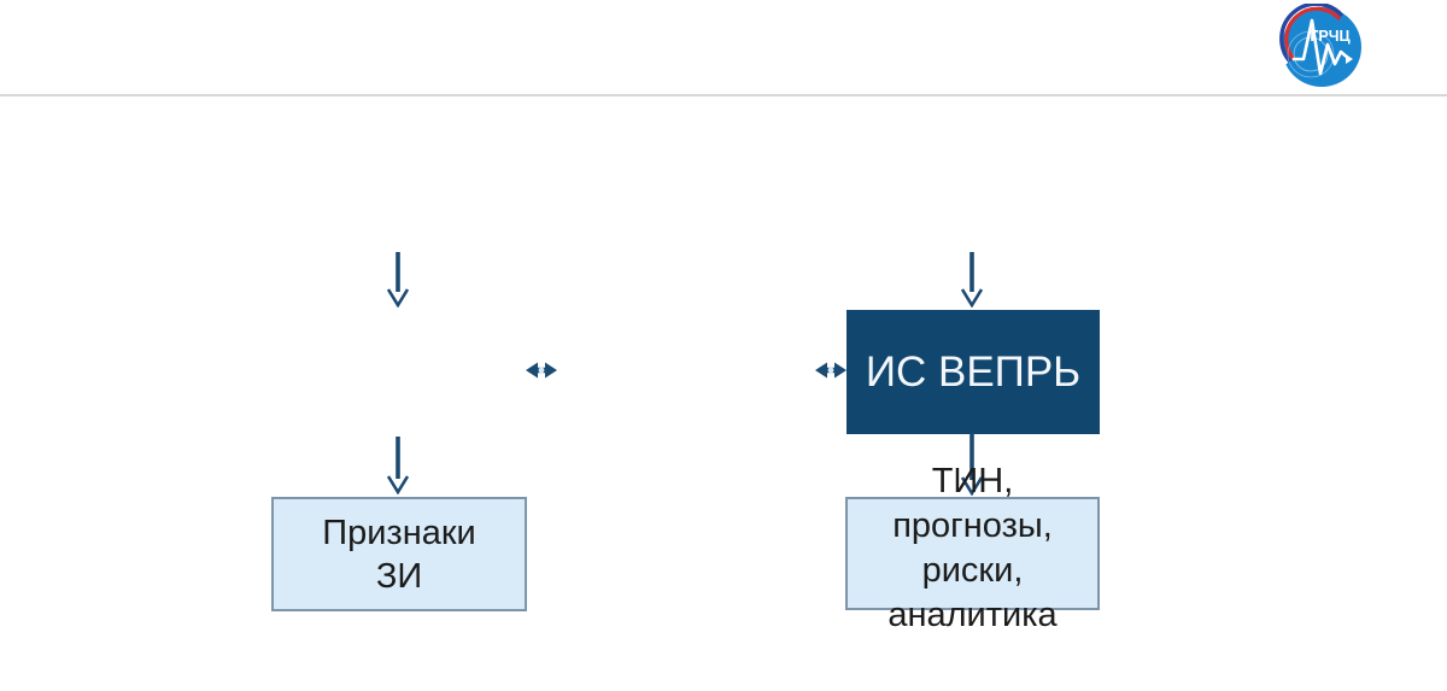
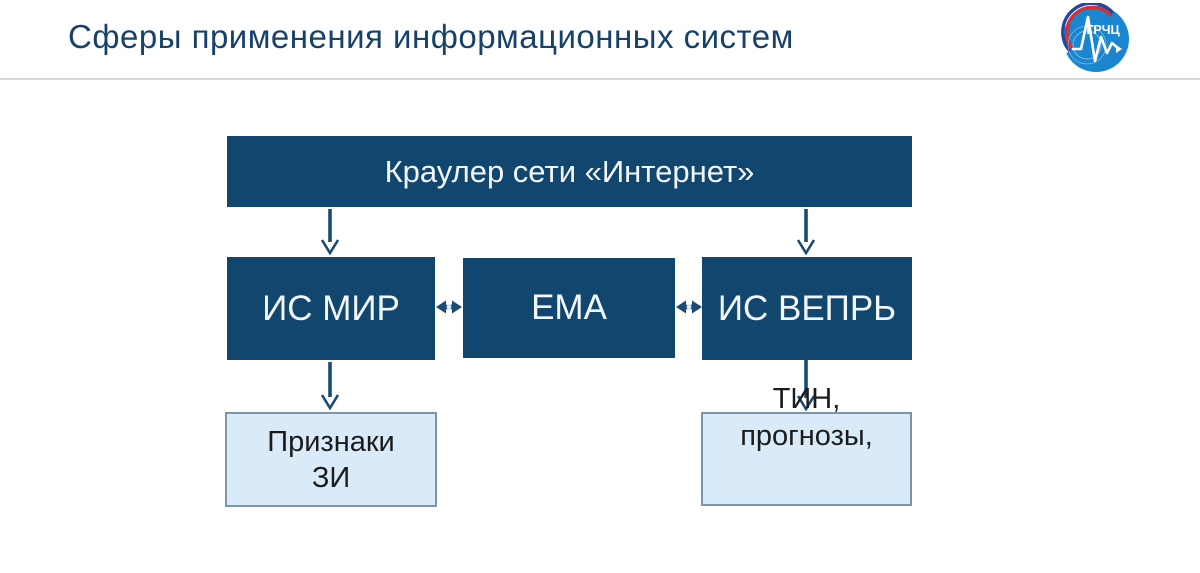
+ Сферы применения информационных систем
  ГРЧЦ
+ Краулер сети «Интернет»
+ ИС МИР
+ ЕМА
  ИС ВЕПРЬ
  Признаки
  ЗИ
  ТИН,
  прогнозы,
- риски,
- аналитика
